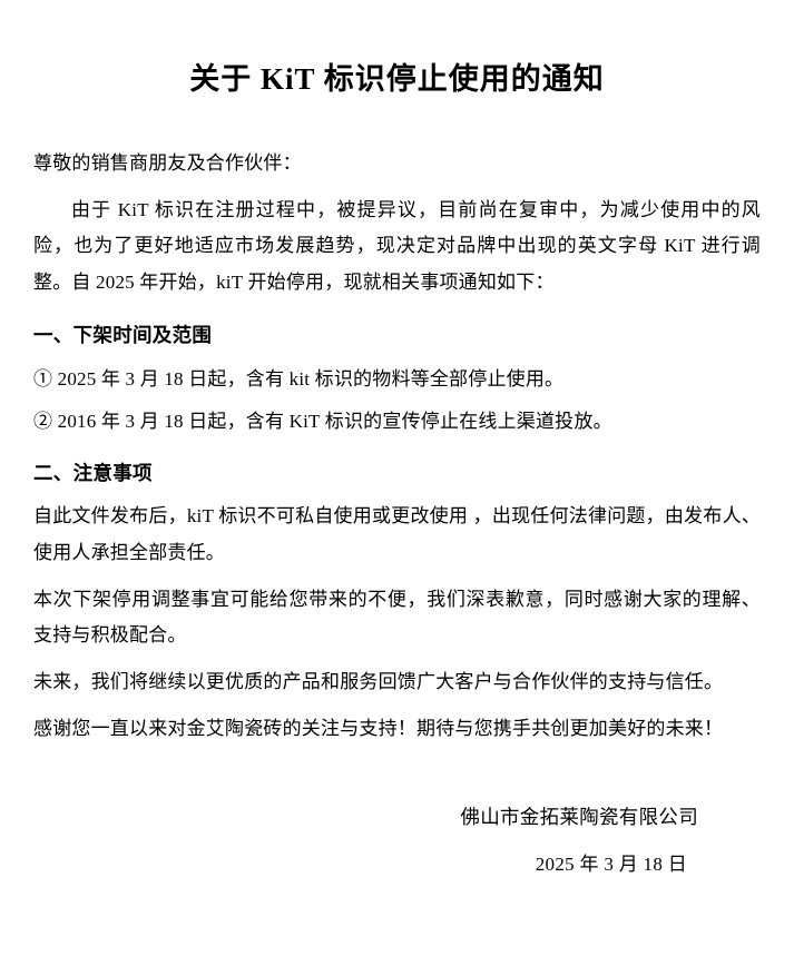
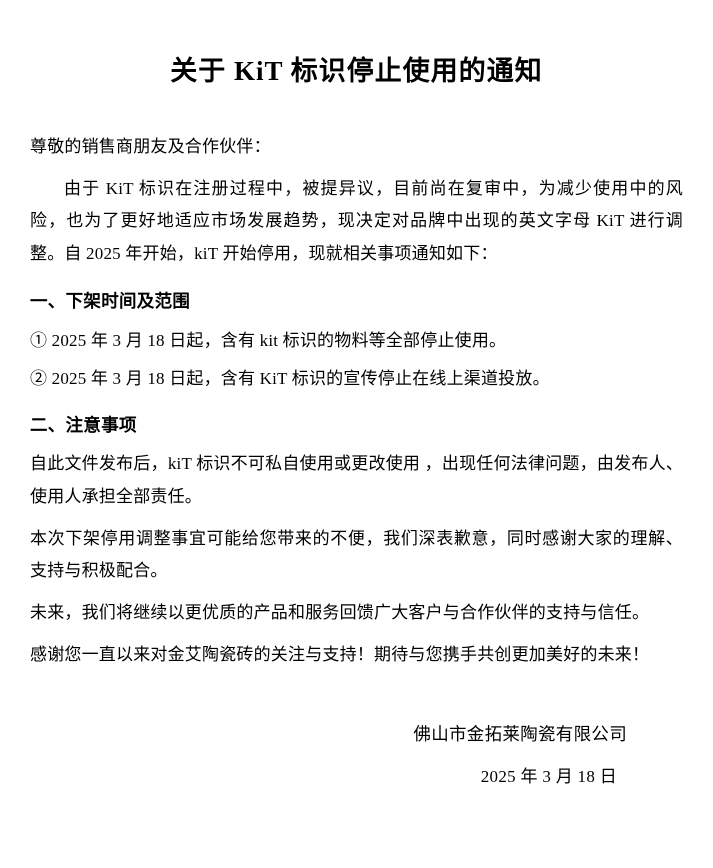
  关于 KiT 标识停止使用的通知
  尊敬的销售商朋友及合作伙伴：
  由于 KiT 标识在注册过程中，被提异议，目前尚在复审中，为减少使用中的风险，也为了更好地适应市场发展趋势，现决定对品牌中出现的英文字母 KiT 进行调整。自 2025 年开始，kiT 开始停用，现就相关事项通知如下：
  一、下架时间及范围
  ① 2025 年 3 月 18 日起，含有 kit 标识的物料等全部停止使用。
- ② 2016 年 3 月 18 日起，含有 KiT 标识的宣传停止在线上渠道投放。
+ ② 2025 年 3 月 18 日起，含有 KiT 标识的宣传停止在线上渠道投放。
  二、注意事项
  自此文件发布后，kiT 标识不可私自使用或更改使用 ，出现任何法律问题，由发布人、使用人承担全部责任。
  本次下架停用调整事宜可能给您带来的不便，我们深表歉意，同时感谢大家的理解、支持与积极配合。
  未来，我们将继续以更优质的产品和服务回馈广大客户与合作伙伴的支持与信任。
  感谢您一直以来对金艾陶瓷砖的关注与支持！期待与您携手共创更加美好的未来！
  佛山市金拓莱陶瓷有限公司
  2025 年 3 月 18 日
